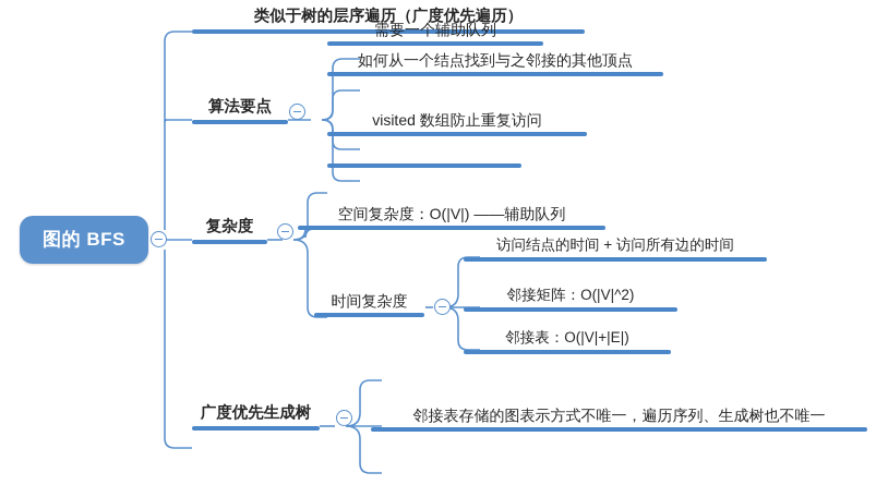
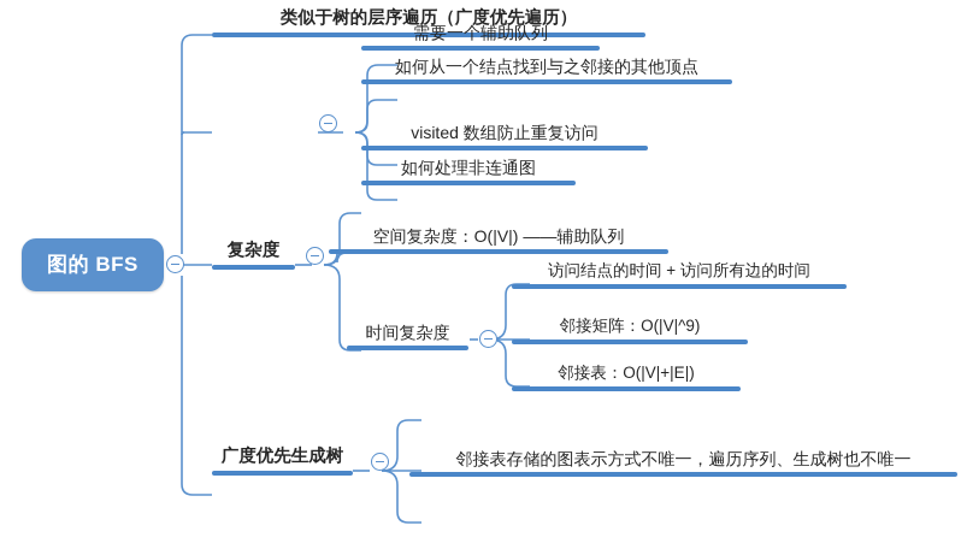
  图的 BFS
  类似于树的层序遍历（广度优先遍历）
- 算法要点
  需要一个辅助队列
  如何从一个结点找到与之邻接的其他顶点
  visited 数组防止重复访问
+ 如何处理非连通图
  复杂度
  空间复杂度：O(|V|) ——辅助队列
  时间复杂度
  访问结点的时间 + 访问所有边的时间
- 邻接矩阵：O(|V|^2)
+ 邻接矩阵：O(|V|^9)
  邻接表：O(|V|+|E|)
  广度优先生成树
  邻接表存储的图表示方式不唯一，遍历序列、生成树也不唯一
